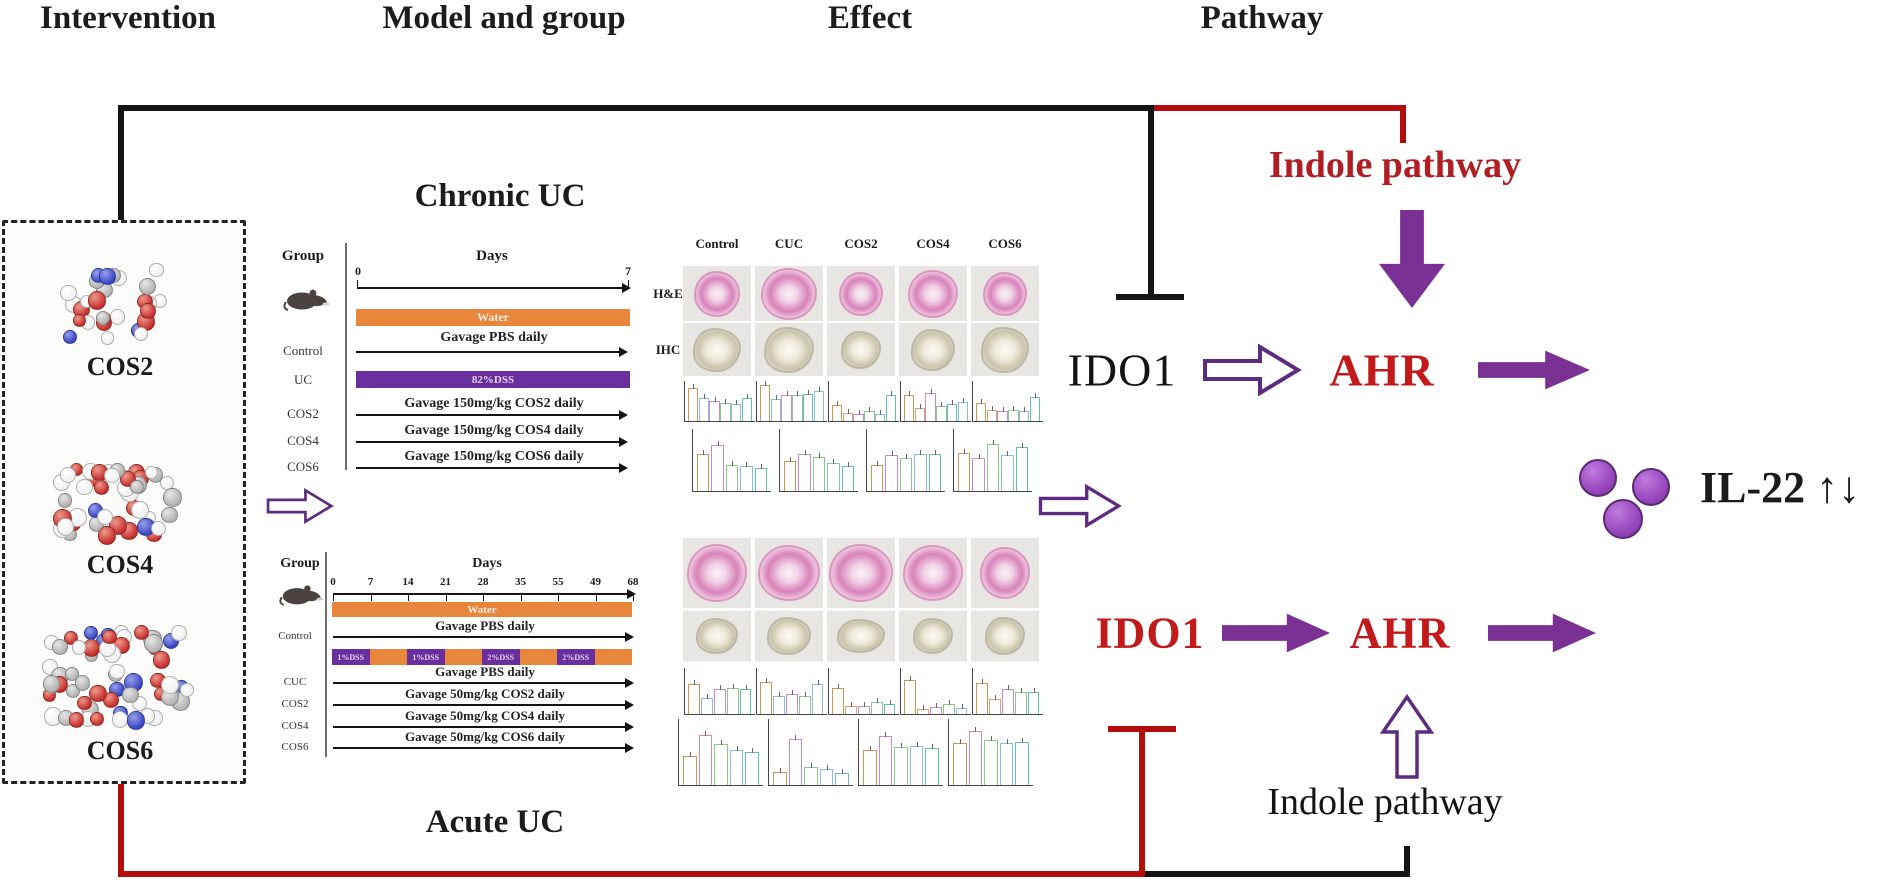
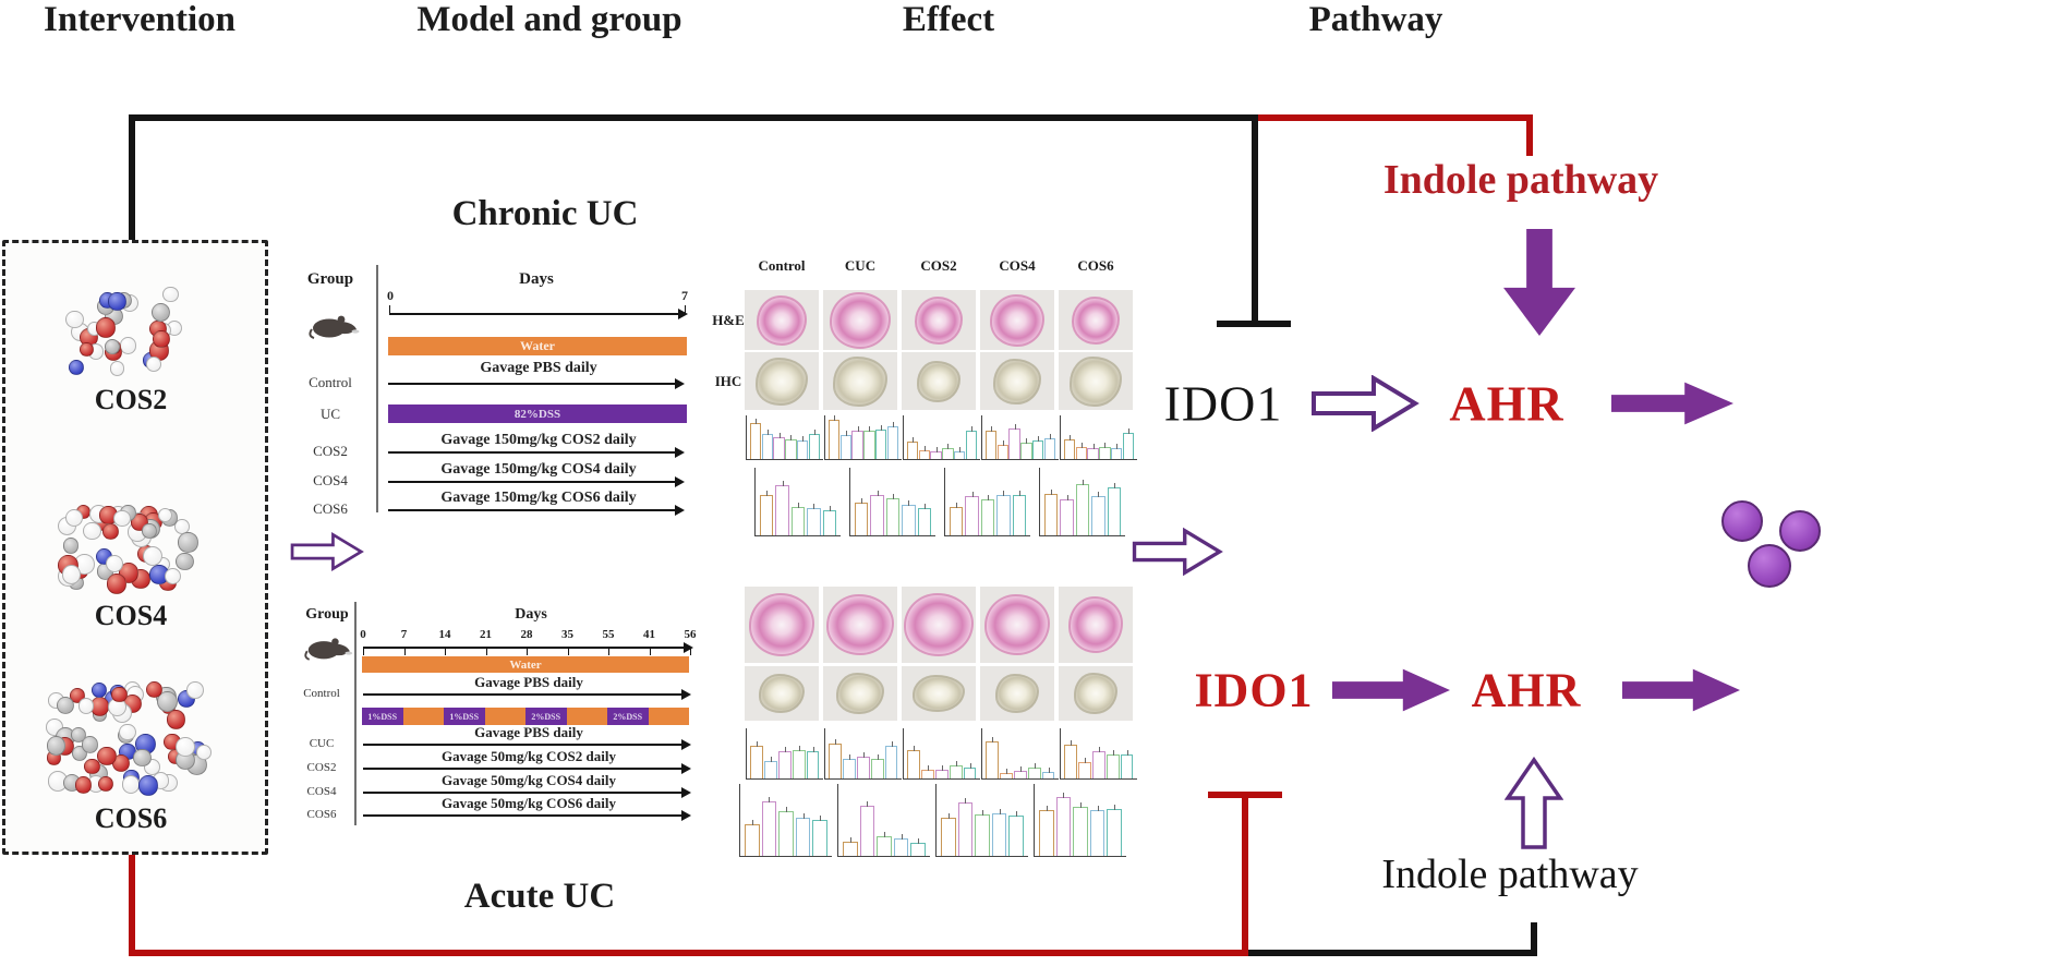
  Intervention
  Model and group
  Effect
  Pathway
  COS2
  COS4
  COS6
  Chronic UC
  Group
  Days
  0
  7
  Water
  Control
  Gavage PBS daily
  UC
  82%DSS
  COS2
  Gavage 150mg/kg COS2 daily
  COS4
  Gavage 150mg/kg COS4 daily
  COS6
  Gavage 150mg/kg COS6 daily
  Group
  Days
  0
  7
  14
  21
  28
  35
  55
- 49
+ 41
- 68
+ 56
  Water
  1%DSS
  1%DSS
  2%DSS
  2%DSS
  Control
  Gavage PBS daily
  CUC
  Gavage PBS daily
  COS2
  Gavage 50mg/kg COS2 daily
  COS4
  Gavage 50mg/kg COS4 daily
  COS6
  Gavage 50mg/kg COS6 daily
  Acute UC
  Control
  CUC
  COS2
  COS4
  COS6
  H&E
  IHC
  Indole pathway
  IDO1
  AHR
  IDO1
  AHR
  Indole pathway
- IL-22 ↑↓
